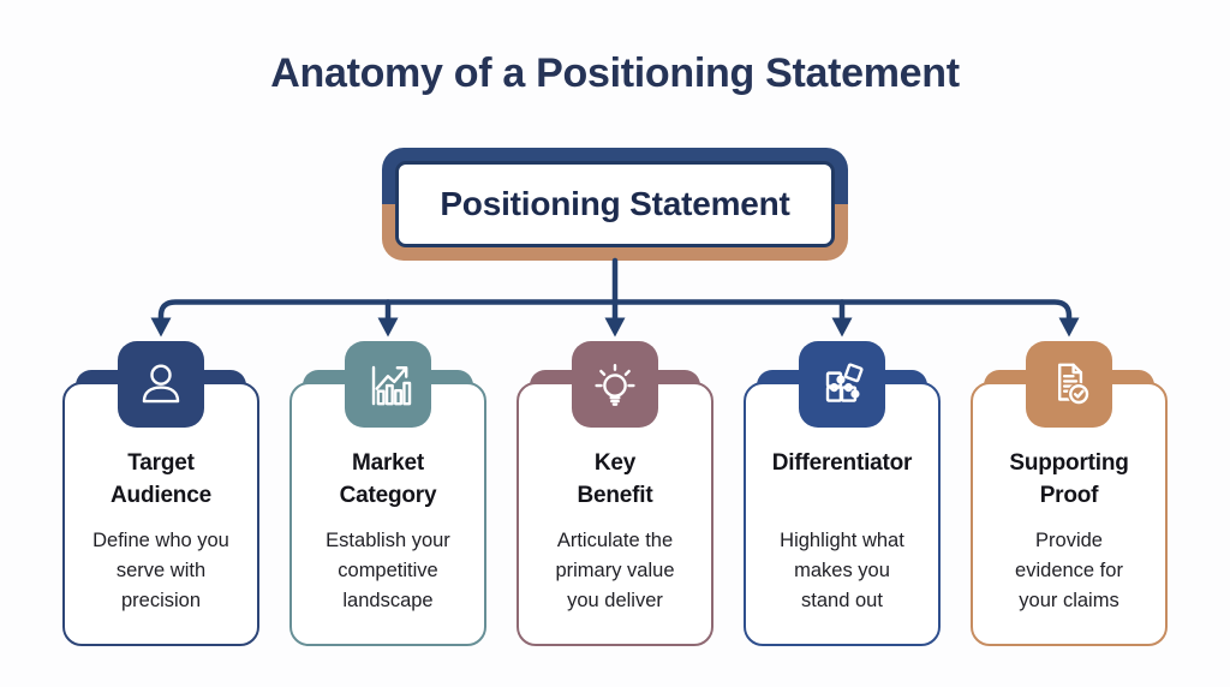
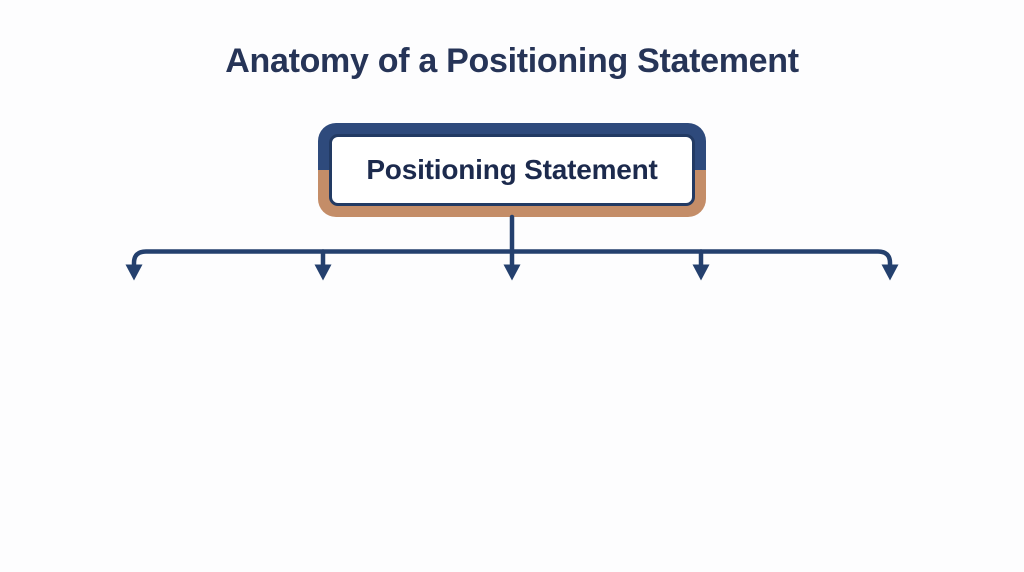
  Anatomy of a Positioning Statement
  Positioning Statement
- Target Audience
- Define who you serve with precision
- Market Category
- Establish your competitive landscape
- Key Benefit
- Articulate the primary value you deliver
- Differentiator
- Highlight what makes you stand out
- Supporting Proof
- Provide evidence for your claims
